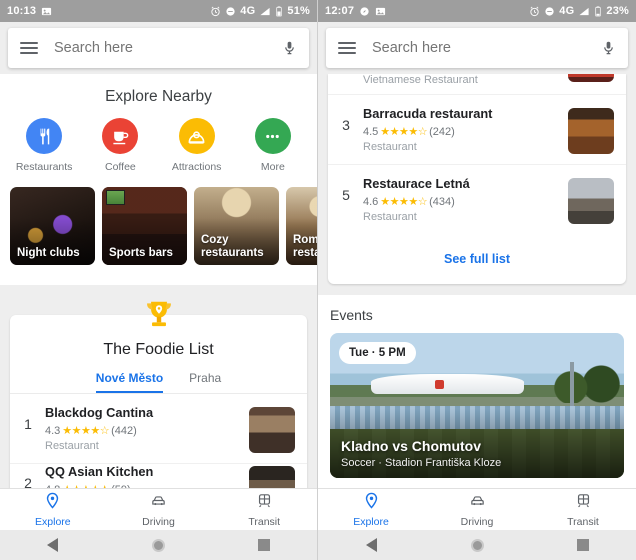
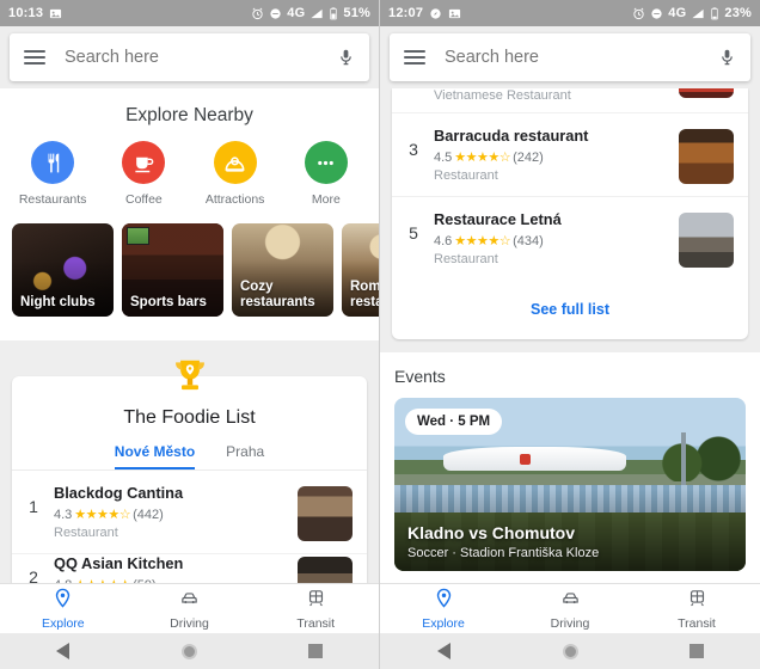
  10:13
  4G
  51%
  Search here
  Explore Nearby
  Restaurants
  Coffee
  Attractions
  More
  Night clubs
  Sports bars
  Cozy restaurants
  The Foodie List
  Nové Město
  Praha
  1
  Blackdog Cantina
  4.3
  ★★★★☆
  (442)
  Restaurant
  2
  QQ Asian Kitchen
  Explore
  Driving
  Transit
  12:07
  4G
  23%
  Search here
  Vietnamese Restaurant
  3
  Barracuda restaurant
  4.5
  ★★★★☆
  (242)
  Restaurant
  5
  Restaurace Letná
  4.6
  ★★★★☆
  (434)
  Restaurant
  See full list
  Events
- Tue · 5 PM
+ Wed · 5 PM
  Kladno vs Chomutov
  Soccer · Stadion Františka Kloze
  Explore
  Driving
  Transit
